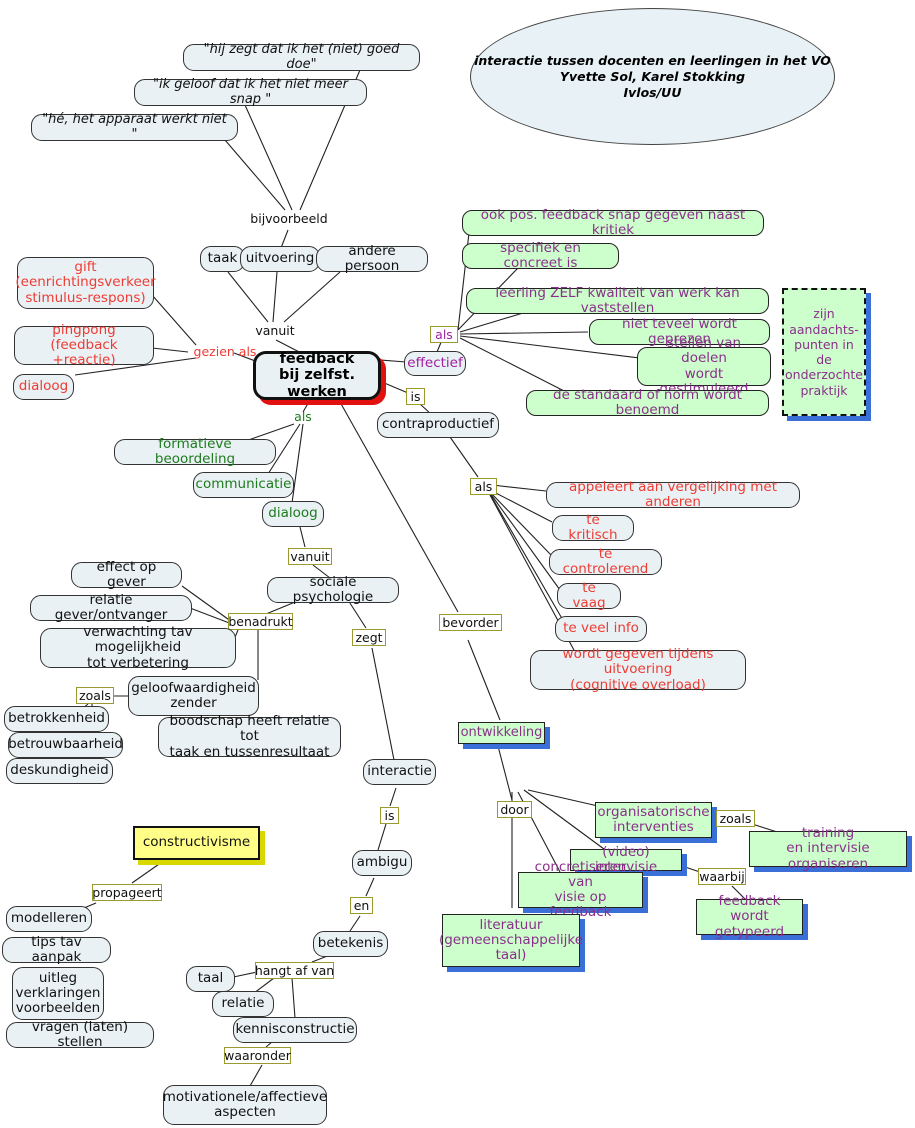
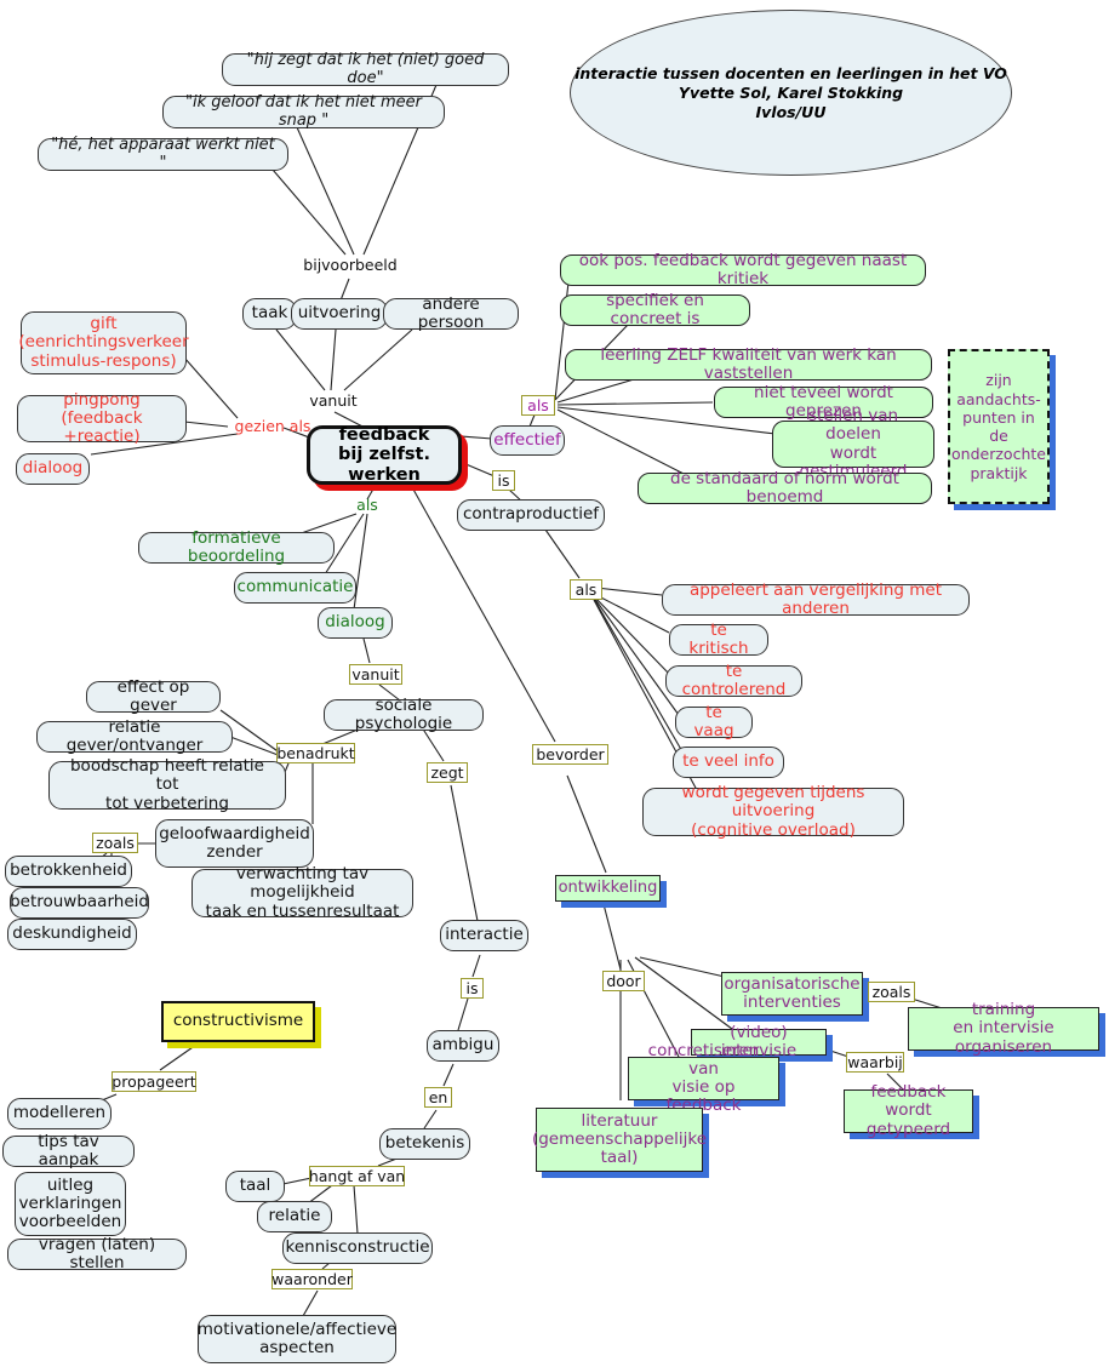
  interactie tussen docenten en leerlingen in het VO
  Yvette Sol, Karel Stokking
  Ivlos/UU
  "hij zegt dat ik het (niet) goed doe"
  "ik geloof dat ik het niet meer snap "
  "hé, het apparaat werkt niet "
  bijvoorbeeld
  taak
  uitvoering
  andere persoon
  vanuit
  gift
  (eenrichtingsverkeer
  stimulus-respons)
  pingpong
  (feedback +reactie)
  dialoog
  gezien als
  feedback
  bij zelfst. werken
  effectief
  als
- ook pos. feedback snap gegeven naast kritiek
+ ook pos. feedback wordt gegeven naast kritiek
  specifiek en concreet is
  leerling ZELF kwaliteit van werk kan vaststellen
  niet teveel wordt geprezen
  stellen van doelen
  wordt gestimuleerd
  de standaard of norm wordt benoemd
  zijn
  aandachts-
  punten in de
  onderzochte
  praktijk
  is
  contraproductief
  als
  appeleert aan vergelijking met anderen
  te kritisch
  te controlerend
  te vaag
  te veel info
  wordt gegeven tijdens uitvoering
  (cognitive overload)
  als
  formatieve beoordeling
  communicatie
  dialoog
  vanuit
  sociale psychologie
  benadrukt
  effect op gever
  relatie gever/ontvanger
- verwachting tav mogelijkheid
+ boodschap heeft relatie tot
  tot verbetering
  geloofwaardigheid
  zender
- boodschap heeft relatie tot
+ verwachting tav mogelijkheid
  taak en tussenresultaat
  zoals
  betrokkenheid
  betrouwbaarheid
  deskundigheid
  zegt
  interactie
  is
  ambigu
  en
  betekenis
  hangt af van
  taal
  relatie
  kennisconstructie
  waaronder
  motivationele/affectieve
  aspecten
  constructivisme
  propageert
  modelleren
  tips tav aanpak
  uitleg
  verklaringen
  voorbeelden
  vragen (laten) stellen
  bevorder
  ontwikkeling
  door
  organisatorische
  interventies
  (video) intervisie
  concretiseren van
  visie op feedback
  literatuur
  (gemeenschappelijke
  taal)
  zoals
  training
  en intervisie organiseren
  waarbij
  feedback wordt
  getypeerd
